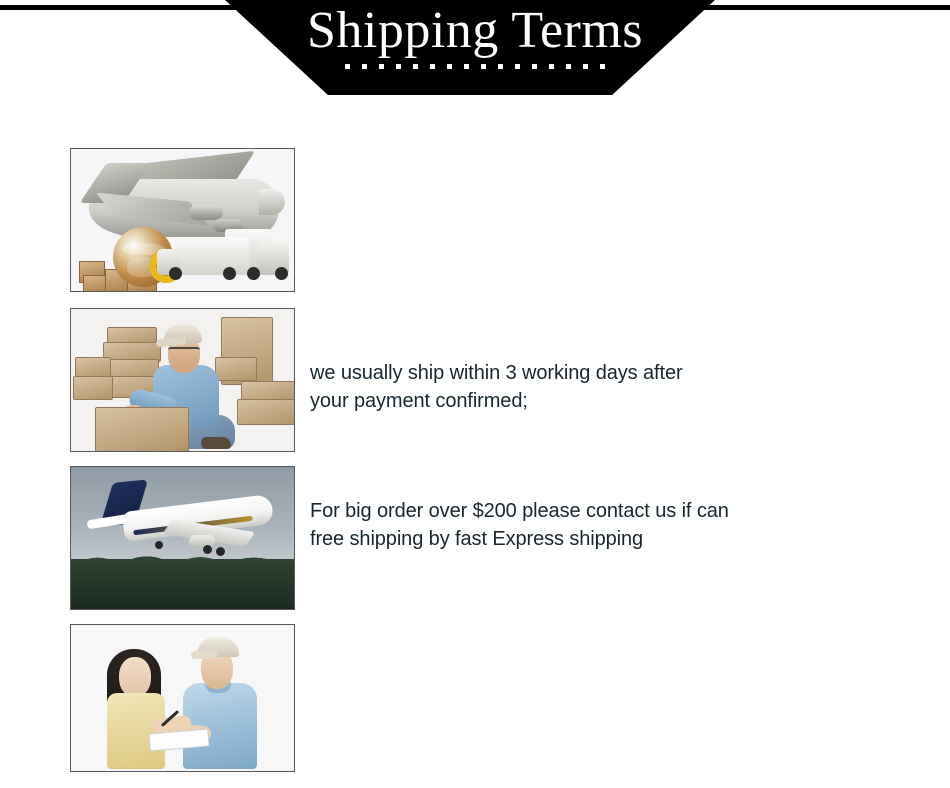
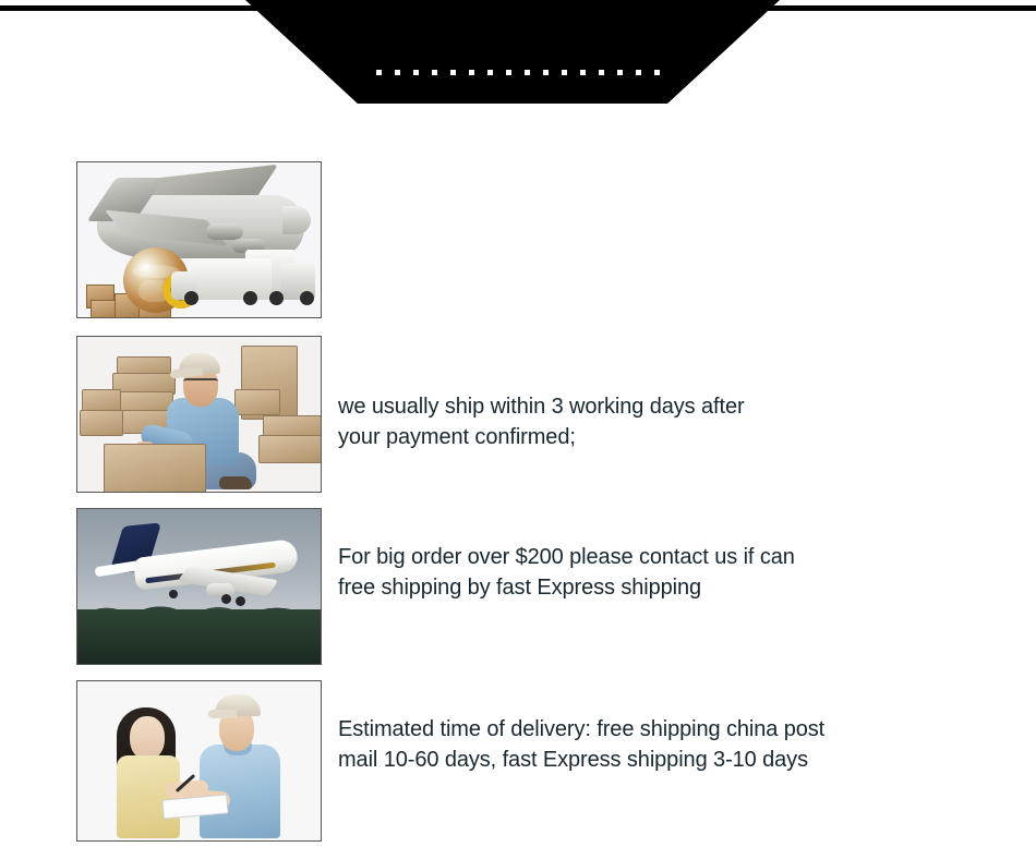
- Shipping Terms
  we usually ship within 3 working days after
  your payment confirmed;
  For big order over $200 please contact us if can
  free shipping by fast Express shipping
+ Estimated time of delivery: free shipping china post
+ mail 10-60 days, fast Express shipping 3-10 days
